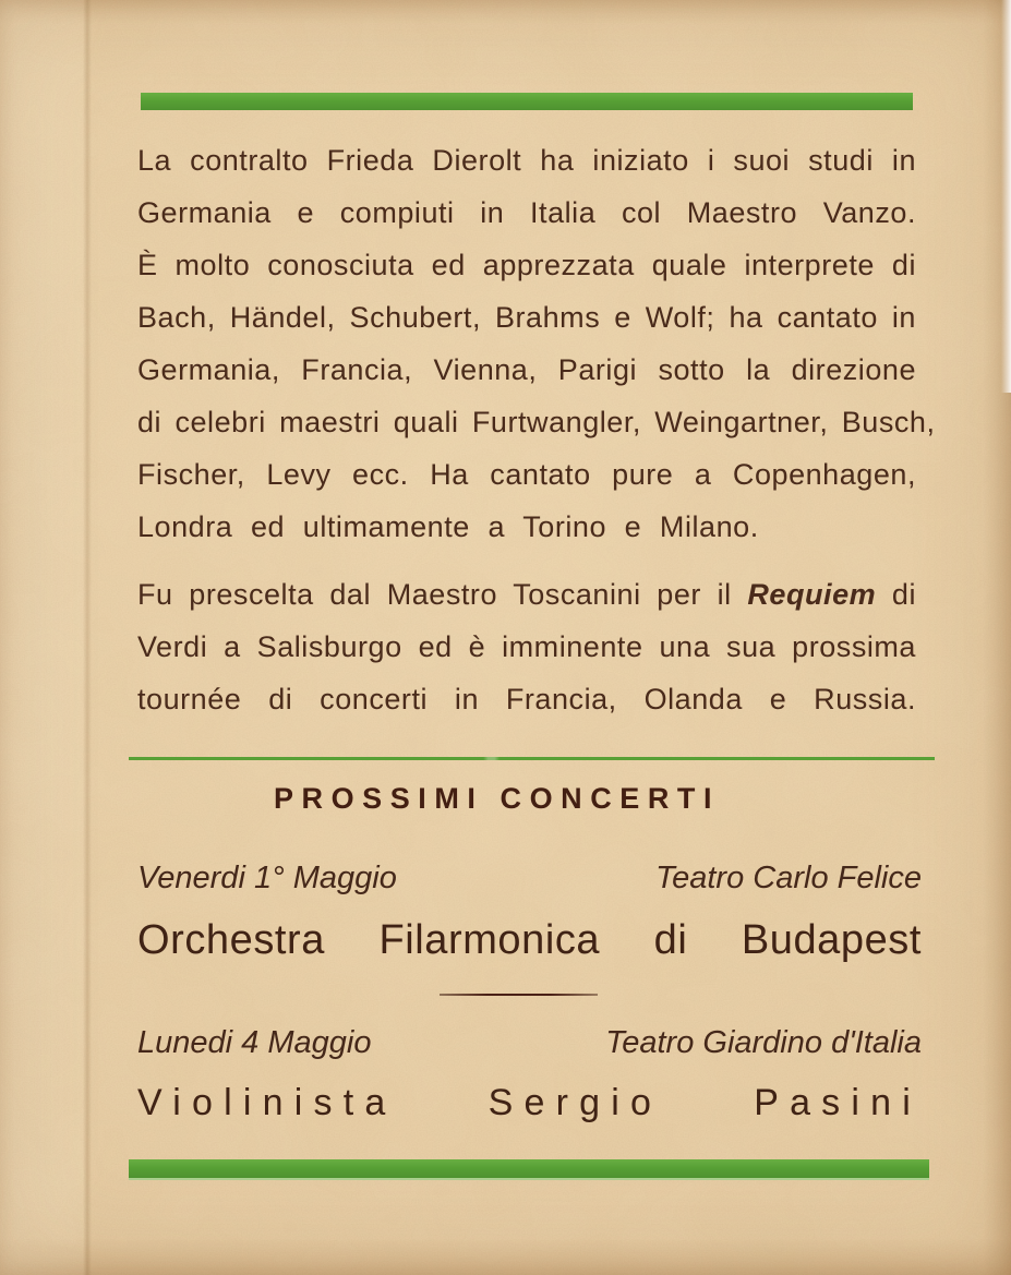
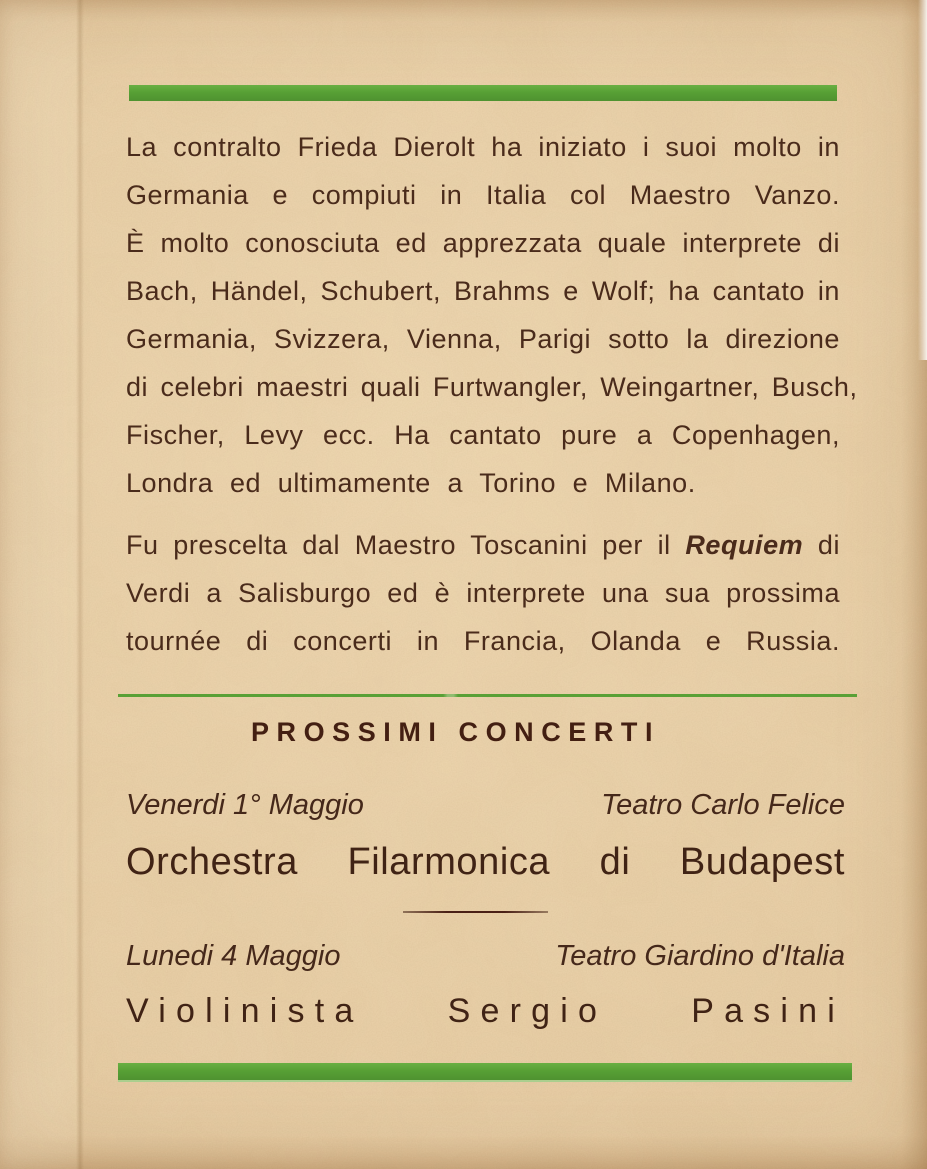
- La contralto Frieda Dierolt ha iniziato i suoi studi in
+ La contralto Frieda Dierolt ha iniziato i suoi molto in
  Germania e compiuti in Italia col Maestro Vanzo.
  È molto conosciuta ed apprezzata quale interprete di
  Bach, Händel, Schubert, Brahms e Wolf; ha cantato in
- Germania, Francia, Vienna, Parigi sotto la direzione
+ Germania, Svizzera, Vienna, Parigi sotto la direzione
  di celebri maestri quali Furtwangler, Weingartner, Busch,
  Fischer, Levy ecc. Ha cantato pure a Copenhagen,
  Londra ed ultimamente a Torino e Milano.
  Fu prescelta dal Maestro Toscanini per il Requiem di
- Verdi a Salisburgo ed è imminente una sua prossima
+ Verdi a Salisburgo ed è interprete una sua prossima
  tournée di concerti in Francia, Olanda e Russia.
  PROSSIMI CONCERTI
  Venerdi 1° Maggio
  Teatro Carlo Felice
  Orchestra Filarmonica di Budapest
  Lunedi 4 Maggio
  Teatro Giardino d'Italia
  Violinista Sergio Pasini
